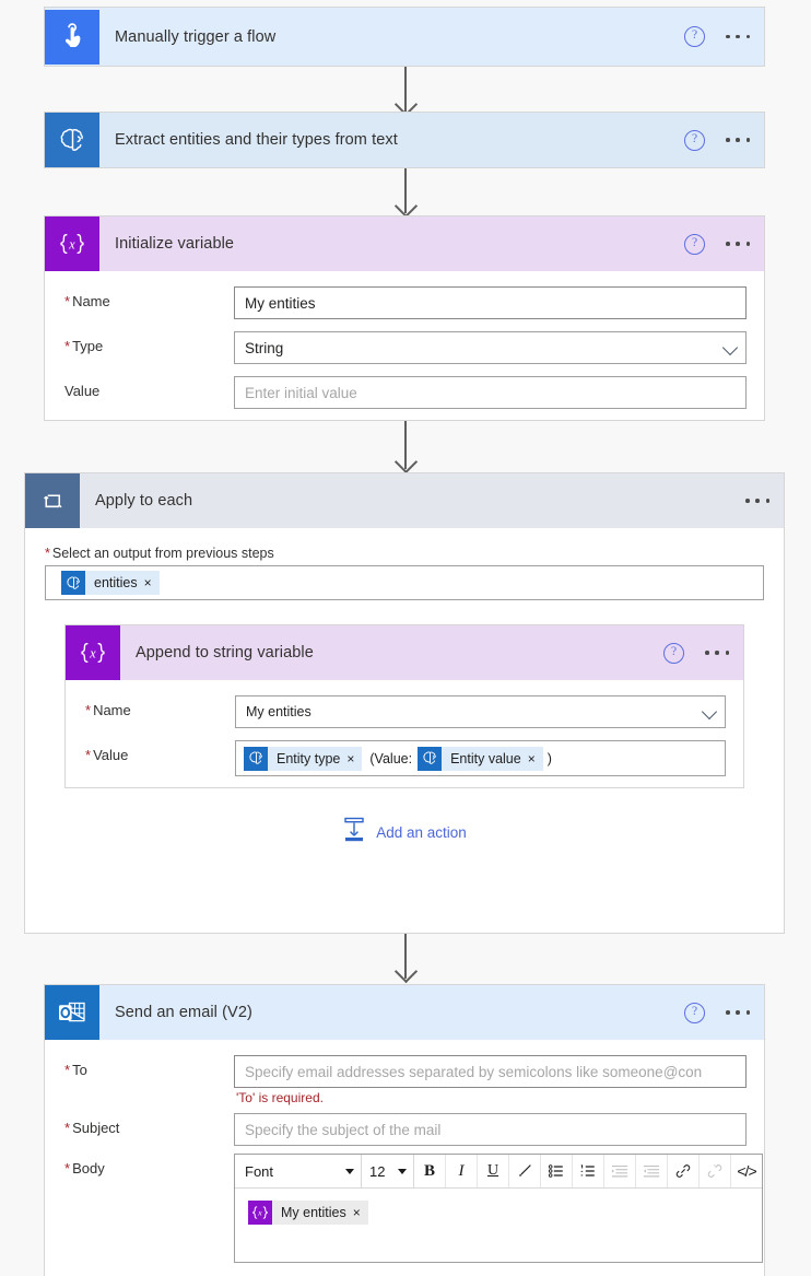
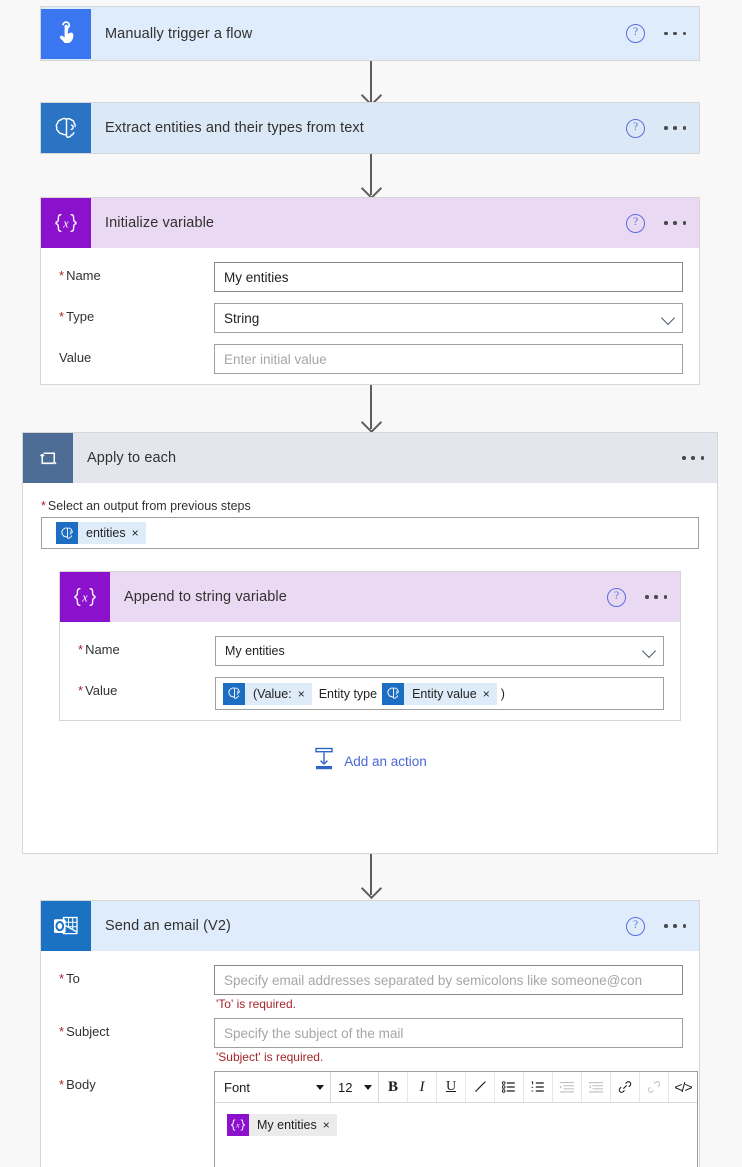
  Manually trigger a flow
  ?
  Extract entities and their types from text
  ?
  x
  Initialize variable
  ?
  * Name
  My entities
  * Type
  String
  Value
  Enter initial value
  Apply to each
  * Select an output from previous steps
  entities
  ×
  x
  Append to string variable
  ?
  * Name
  My entities
  * Value
- Entity type
+ (Value:
  ×
- (Value:
+ Entity type
  Entity value
  ×
  )
  Add an action
  Send an email (V2)
  ?
  * To
  Specify email addresses separated by semicolons like someone@con
  'To' is required.
  * Subject
  Specify the subject of the mail
+ 'Subject' is required.
  * Body
  Font
  12
  B
  I
  U
  </>
  x
  My entities
  ×
